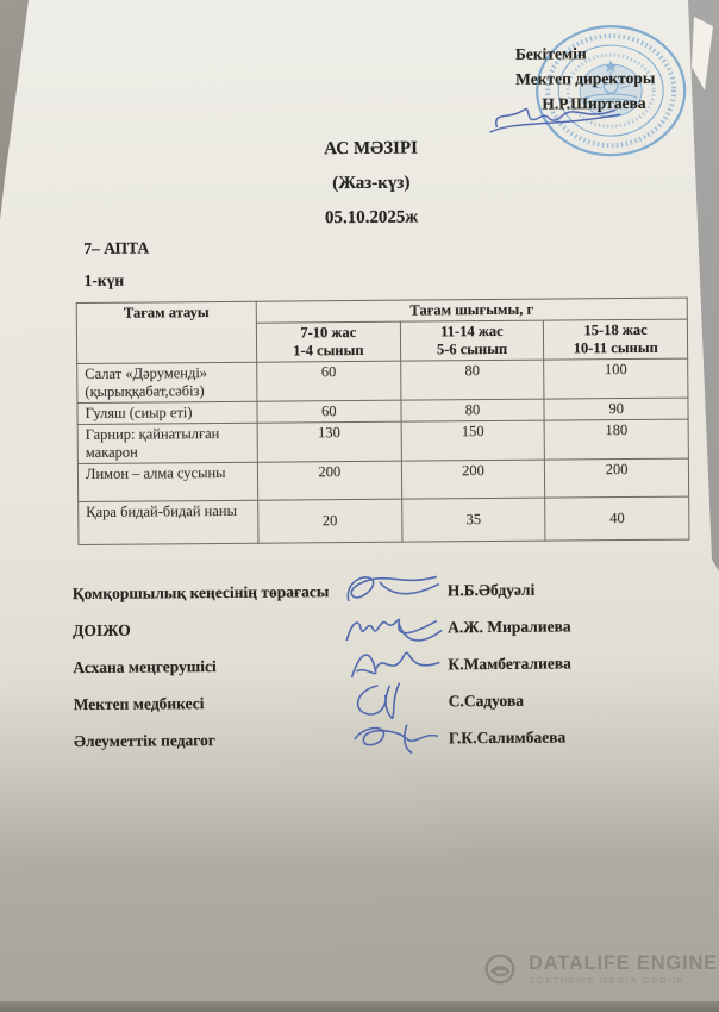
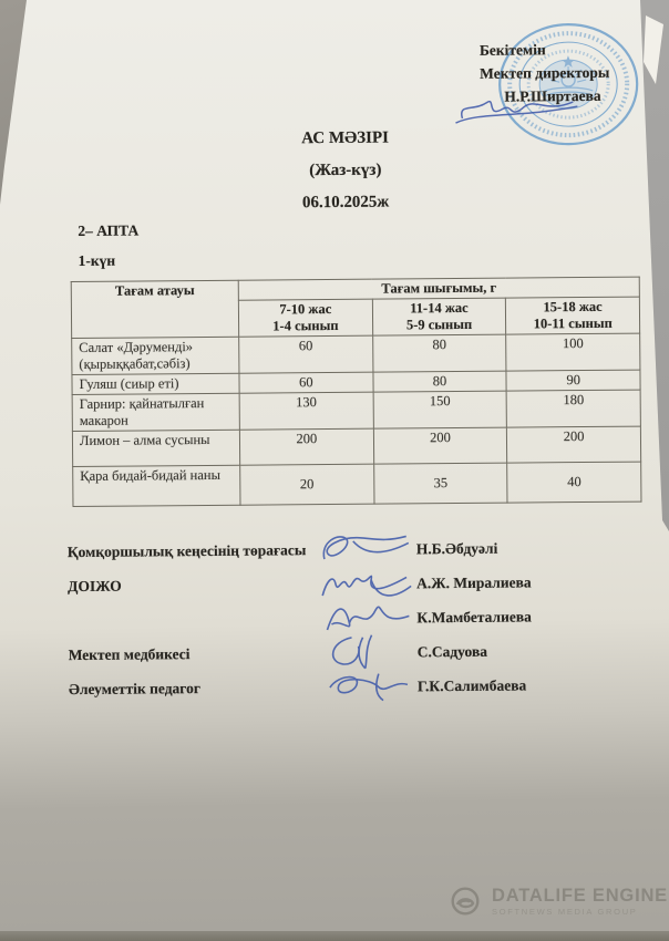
  Бекітемін
  Мектеп директоры
  Н.Р.Ширтаева
  АС МӘЗІРІ
  (Жаз-күз)
- 05.10.2025ж
+ 06.10.2025ж
- 7– АПТА
+ 2– АПТА
  1-күн
  Тағам атауы	Тағам шығымы, г
- 7-10 жас 1-4 сынып	11-14 жас 5-6 сынып	15-18 жас 10-11 сынып
+ 7-10 жас 1-4 сынып	11-14 жас 5-9 сынып	15-18 жас 10-11 сынып
  Салат «Дәруменді» (қырыққабат,сәбіз)	60	80	100
  Гуляш (сиыр еті)	60	80	90
  Гарнир: қайнатылған макарон	130	150	180
  Лимон – алма сусыны	200	200	200
  Қара бидай-бидай наны	20	35	40
  Қомқоршылық кеңесінің төрағасы
  Н.Б.Әбдуәлі
  ДОІЖО
  А.Ж. Миралиева
- Асхана меңгерушісі
  К.Мамбеталиева
  Мектеп медбикесі
  С.Садуова
  Әлеуметтік педагог
  Г.К.Салимбаева
  DATALIFE ENGINE
